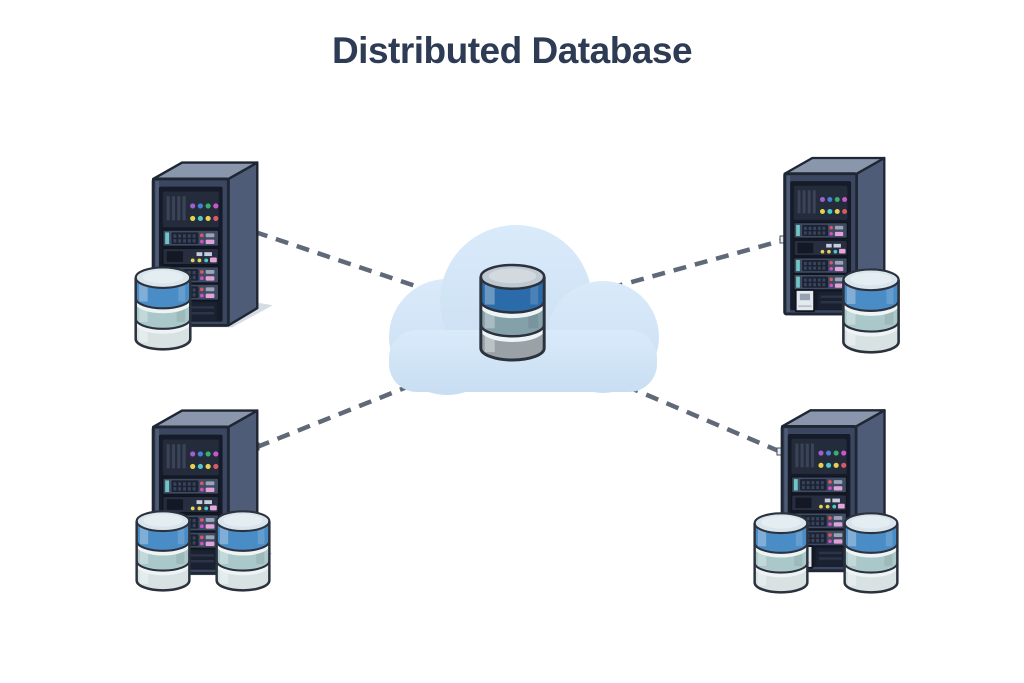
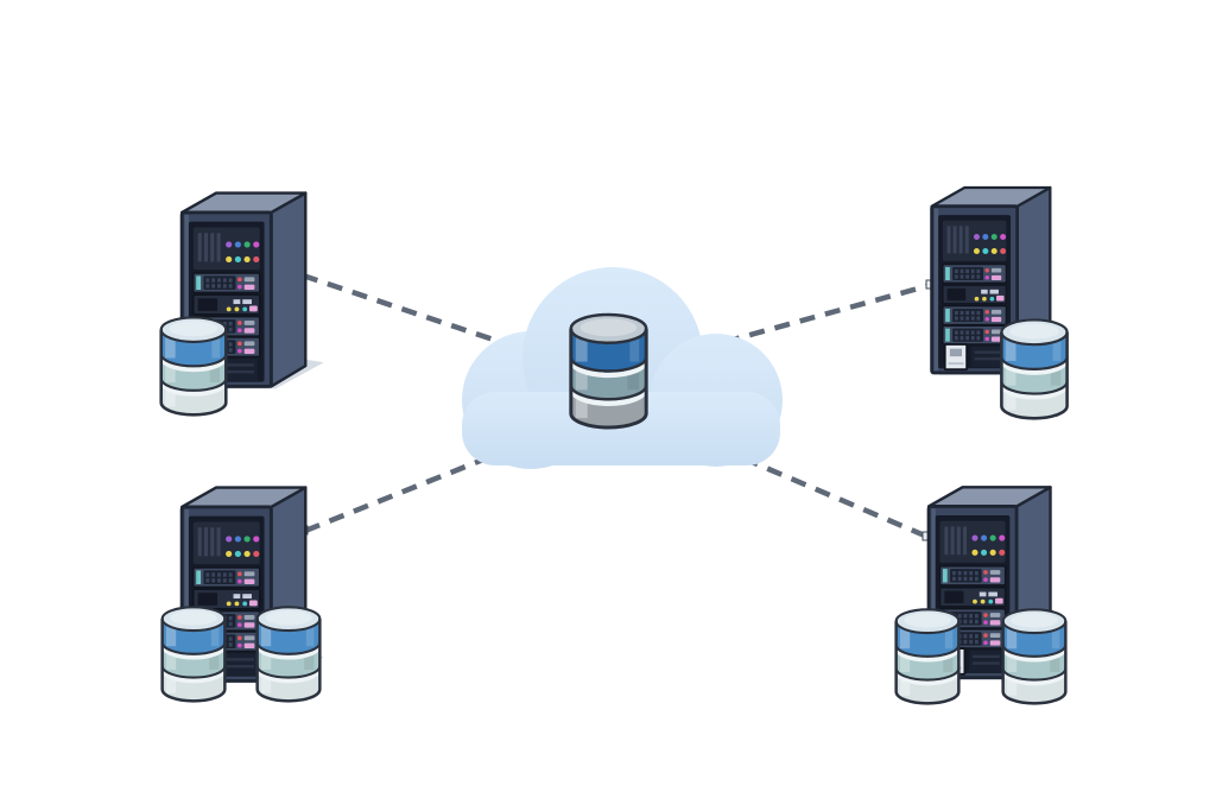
- Distributed Database
